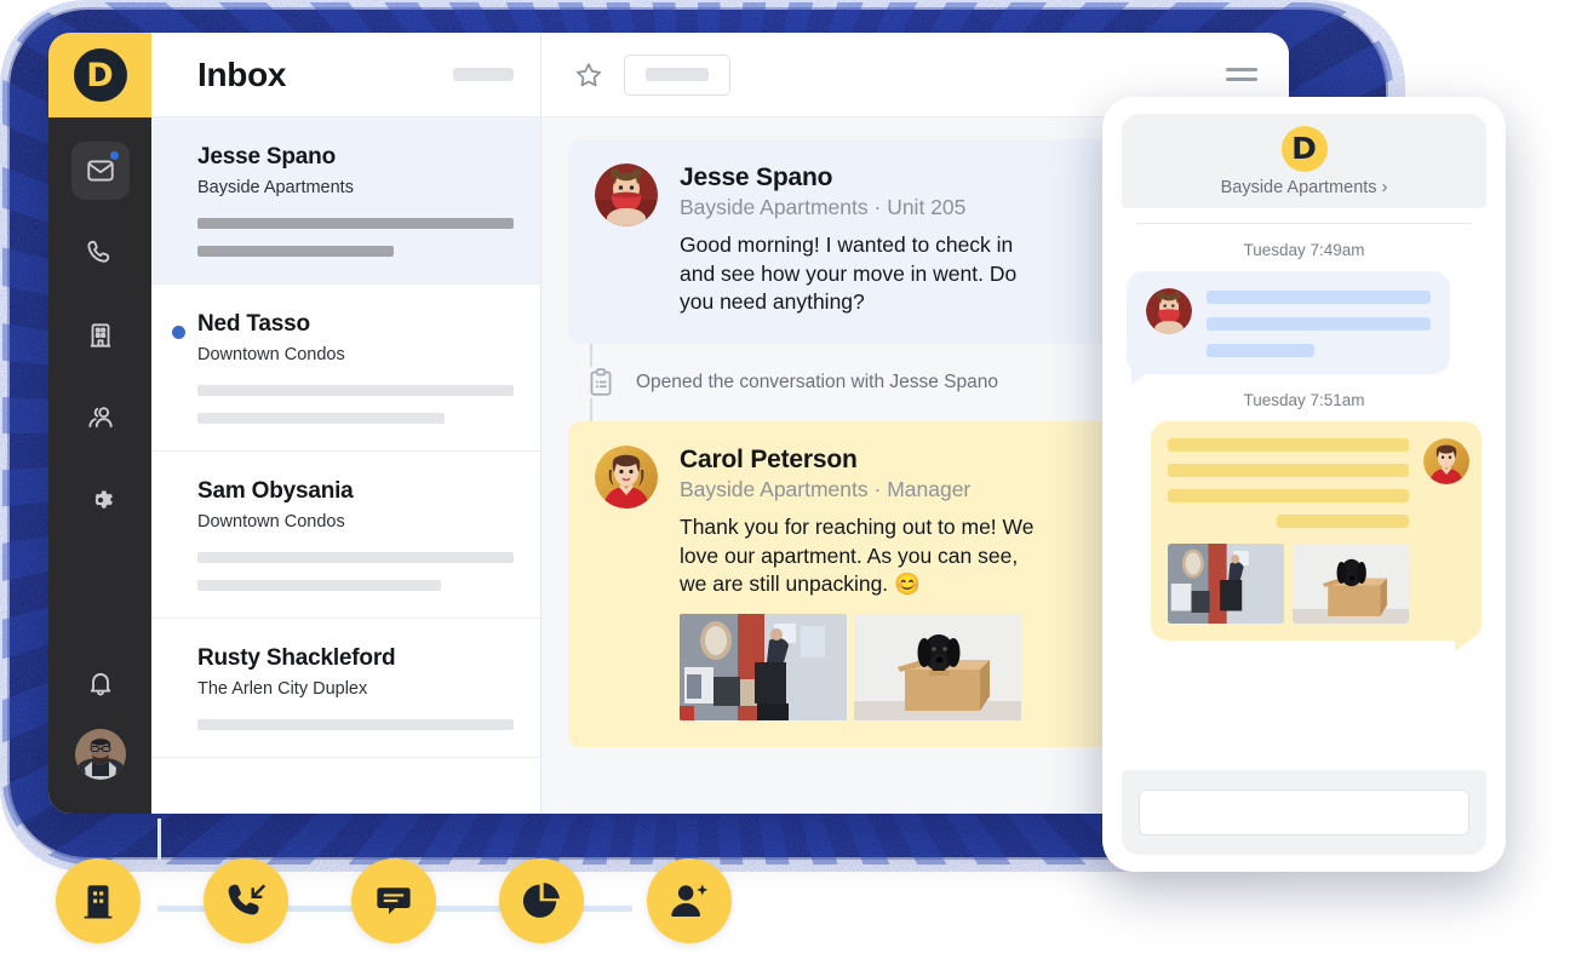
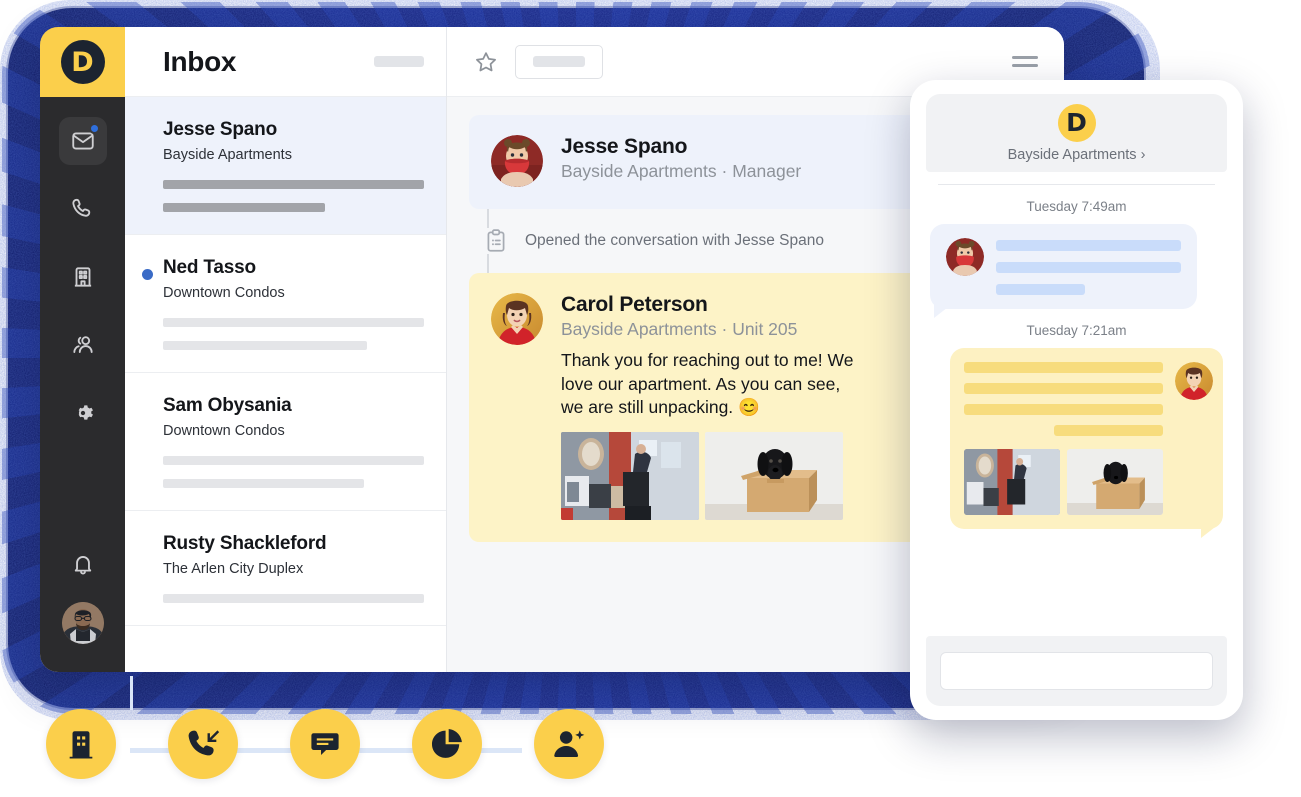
  D
  Inbox
  Jesse Spano
  Bayside Apartments
  Ned Tasso
  Downtown Condos
  Sam Obysania
  Downtown Condos
  Rusty Shackleford
  The Arlen City Duplex
  Jesse Spano
- Bayside Apartments · Unit 205
+ Bayside Apartments · Manager
- Good morning! I wanted to check in and see how your move in went. Do you need anything?
  Opened the conversation with Jesse Spano
  Carol Peterson
- Bayside Apartments · Manager
+ Bayside Apartments · Unit 205
  Thank you for reaching out to me! We love our apartment. As you can see, we are still unpacking. 😊
  D
  Bayside Apartments ›
  Tuesday 7:49am
- Tuesday 7:51am
+ Tuesday 7:21am
